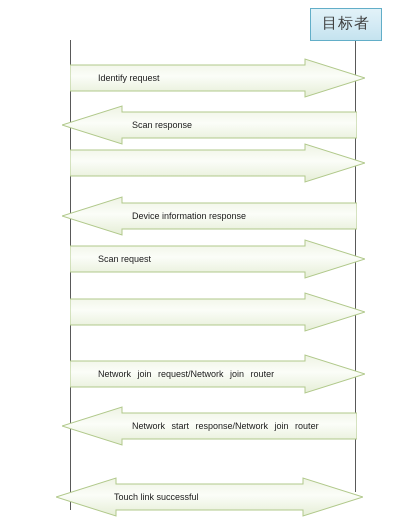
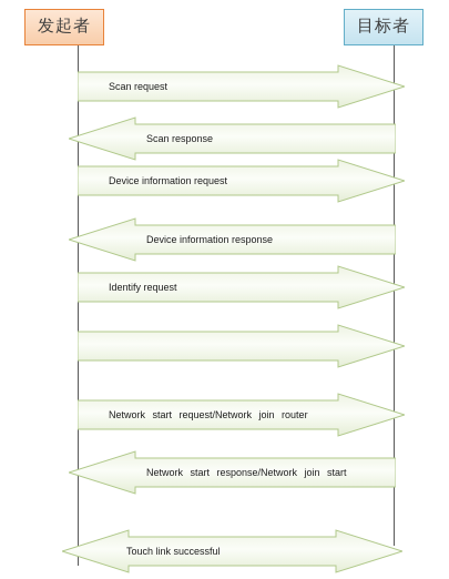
+ 发起者
  目标者
- Identify request
+ Scan request
  Scan response
+ Device information request
  Device information response
- Scan request
+ Identify request
- Network join request/Network join router
+ Network start request/Network join router
- Network start response/Network join router
+ Network start response/Network join start
  Touch link successful
